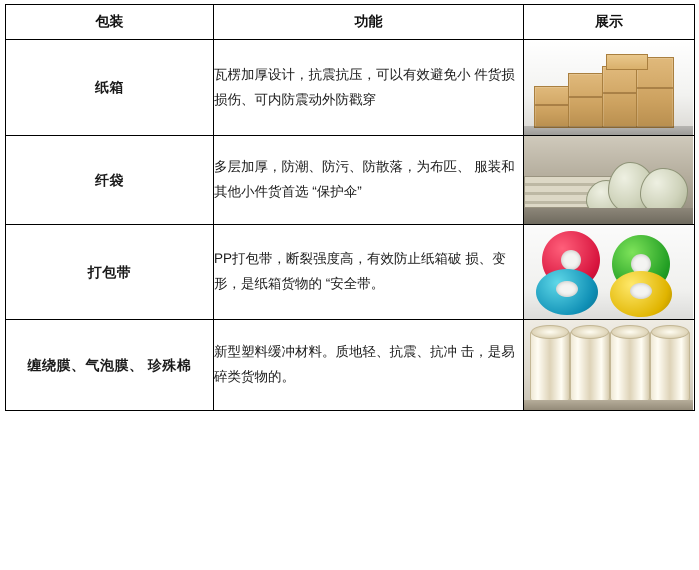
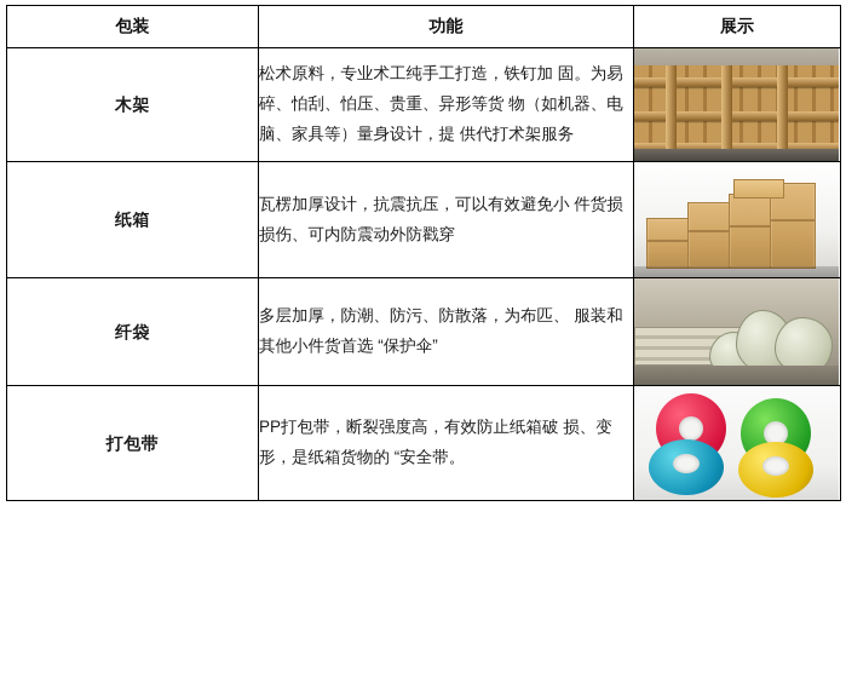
  包装	功能	展示
+ 木架	松术原料，专业术工纯手工打造，铁钉加 固。为易碎、怕刮、怕压、贵重、异形等货 物（如机器、电脑、家具等）量身设计，提 供代打术架服务
  纸箱	瓦楞加厚设计，抗震抗压，可以有效避免小 件货损损伤、可内防震动外防戳穿
  纤袋	多层加厚，防潮、防污、防散落，为布匹、 服装和其他小件货首选 “保护伞”
  打包带	PP打包带，断裂强度高，有效防止纸箱破 损、变形，是纸箱货物的 “安全带。
- 缠绕膜、气泡膜、 珍殊棉	新型塑料缓冲材料。质地轻、抗震、抗冲 击，是易碎类货物的。
